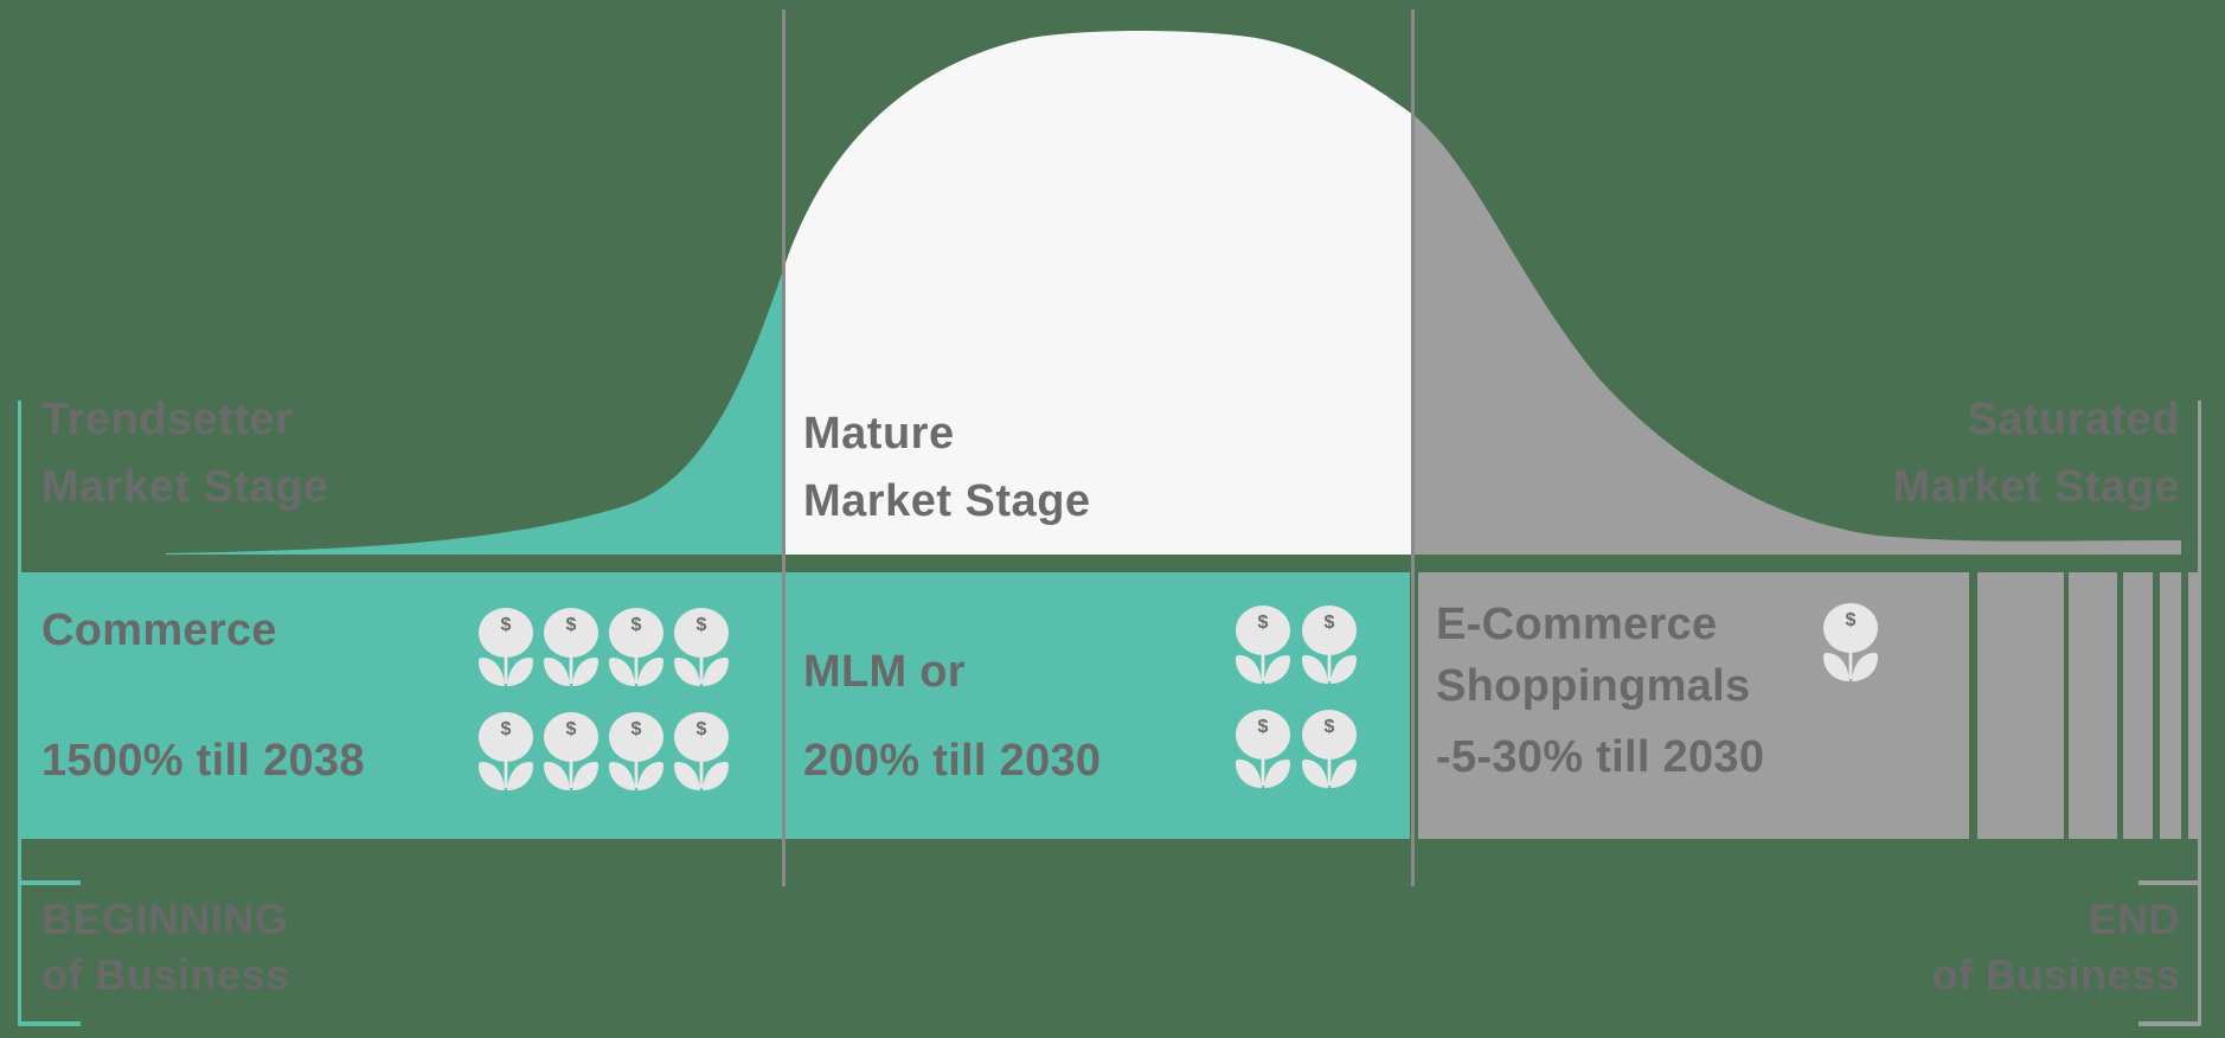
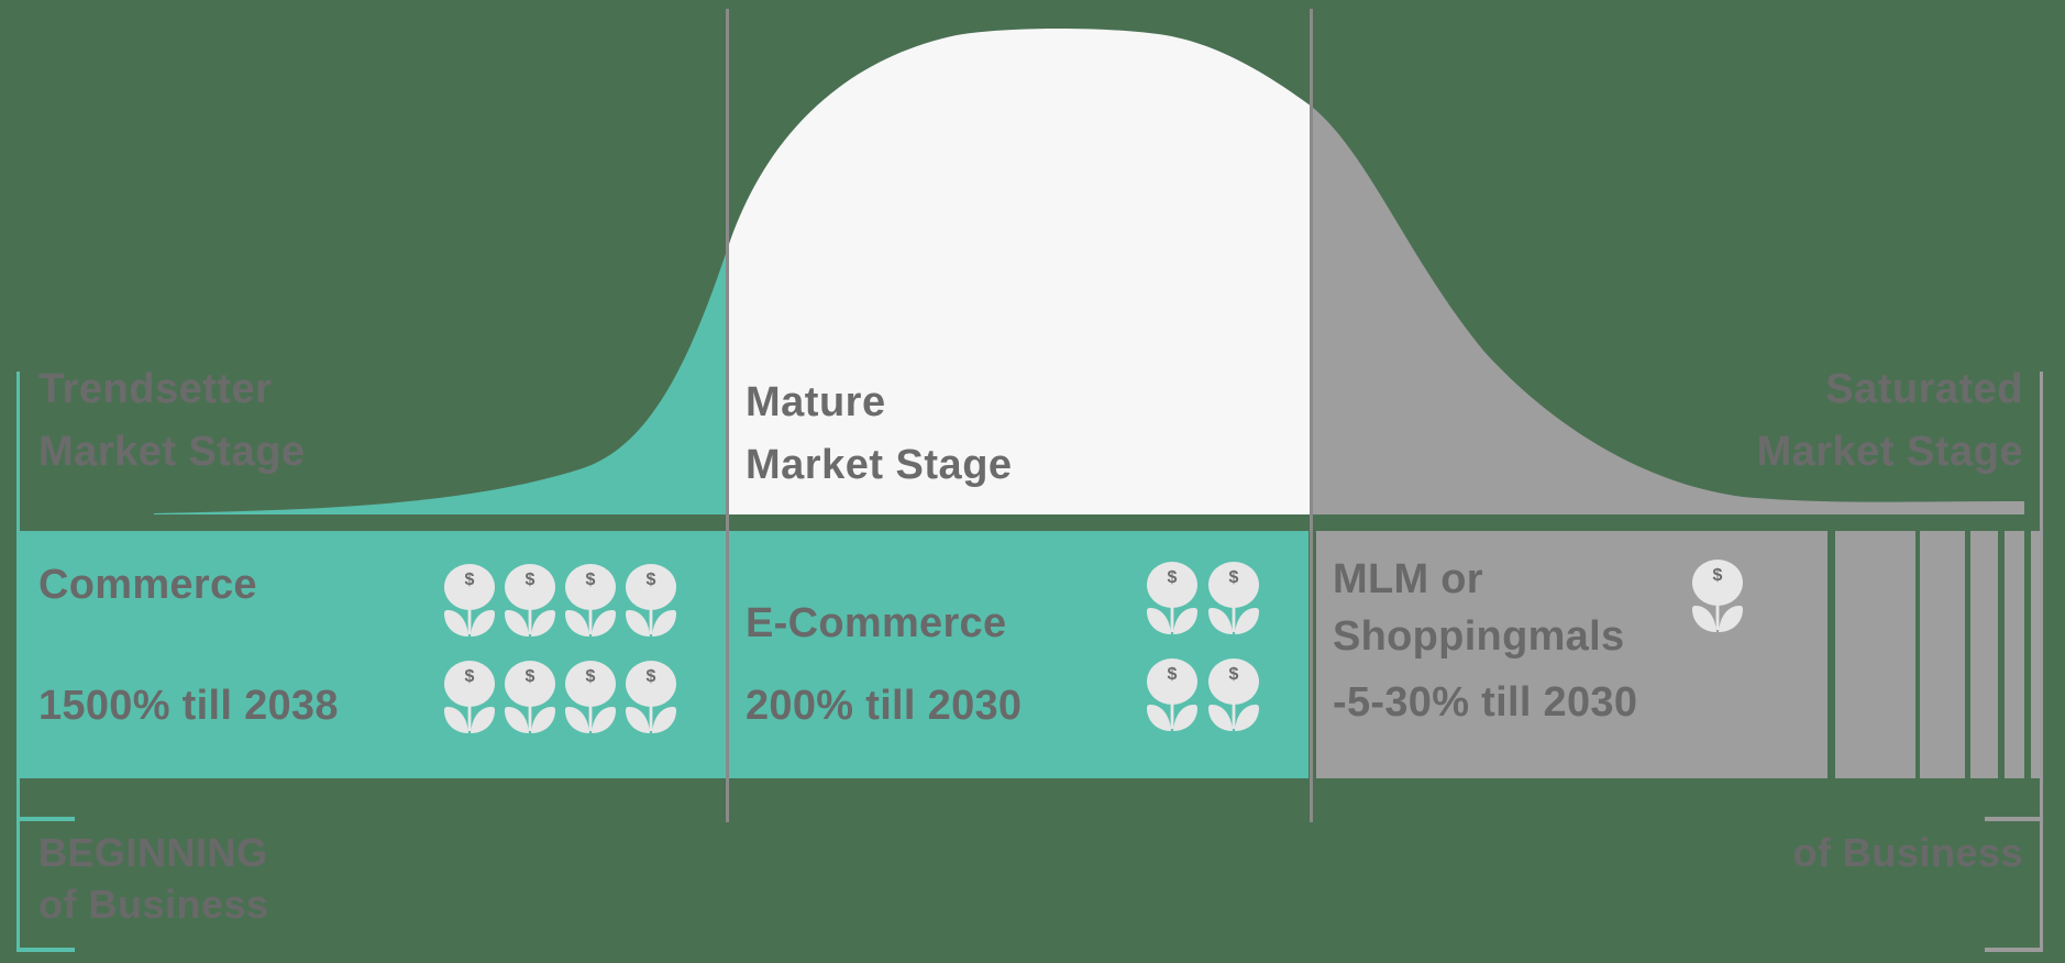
  Trendsetter
  Market Stage
  Mature
  Market Stage
  Saturated
  Market Stage
  Commerce
  1500% till 2038
- MLM or
+ E-Commerce
  200% till 2030
- E-Commerce
+ MLM or
  Shoppingmals
  -5-30% till 2030
  $
  $
  $
  $
  $
  $
  $
  $
  $
  $
  $
  $
  $
  BEGINNING
  of Business
- END
  of Business
